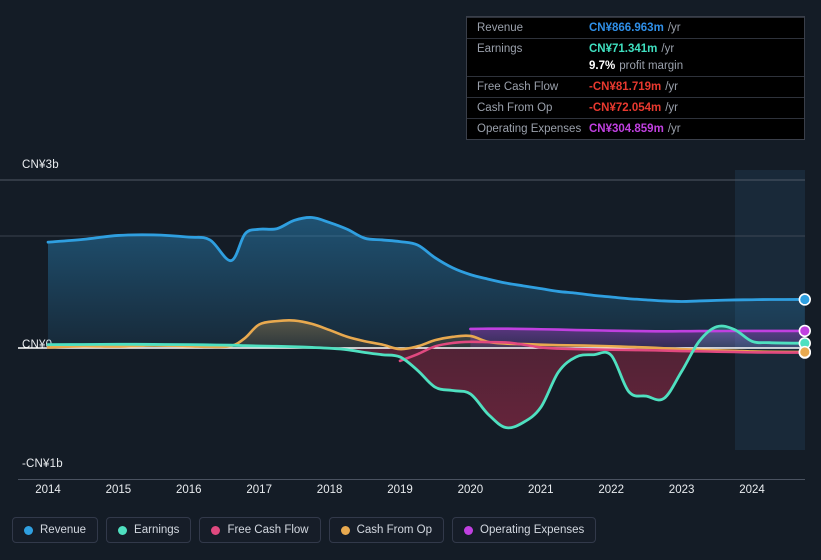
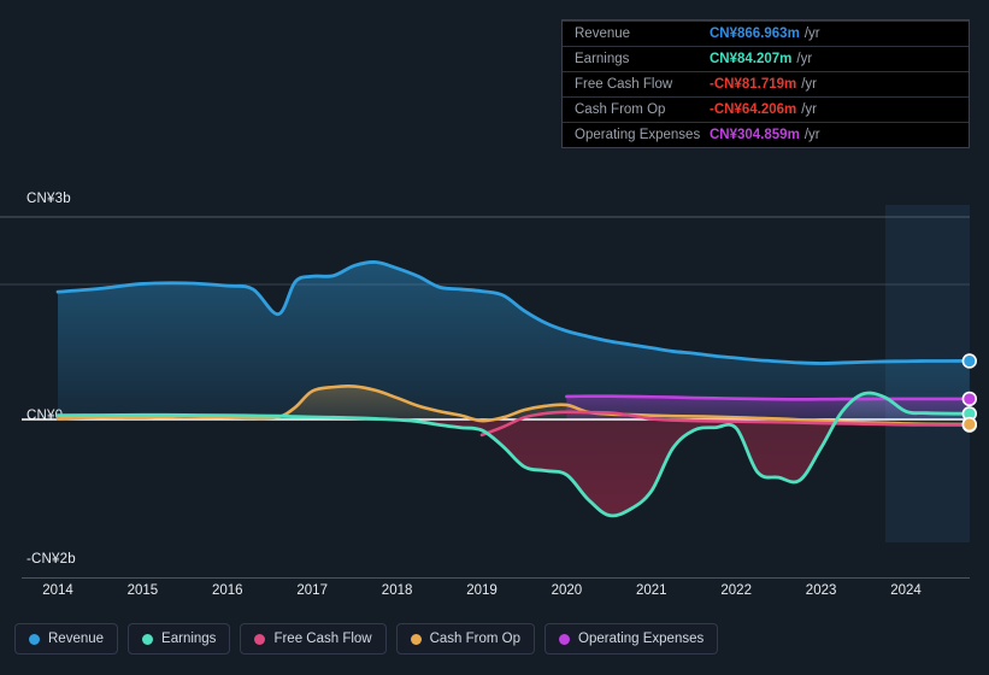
  CN¥3b
  CN¥
- -CN¥1b
+ -CN¥2b
  2014
  2015
  2016
  2017
  2018
  2019
  2020
  2021
  2022
  2023
  2024
  Revenue
  Earnings
  Free Cash Flow
  Cash From Op
  Operating Expenses
  Revenue
  CN¥866.963m
  /yr
  Earnings
- CN¥71.341m
+ CN¥84.207m
  /yr
- 9.7%
- profit margin
  Free Cash Flow
  -CN¥81.719m
  /yr
  Cash From Op
- -CN¥72.054m
+ -CN¥64.206m
  /yr
  Operating Expenses
  CN¥304.859m
  /yr
